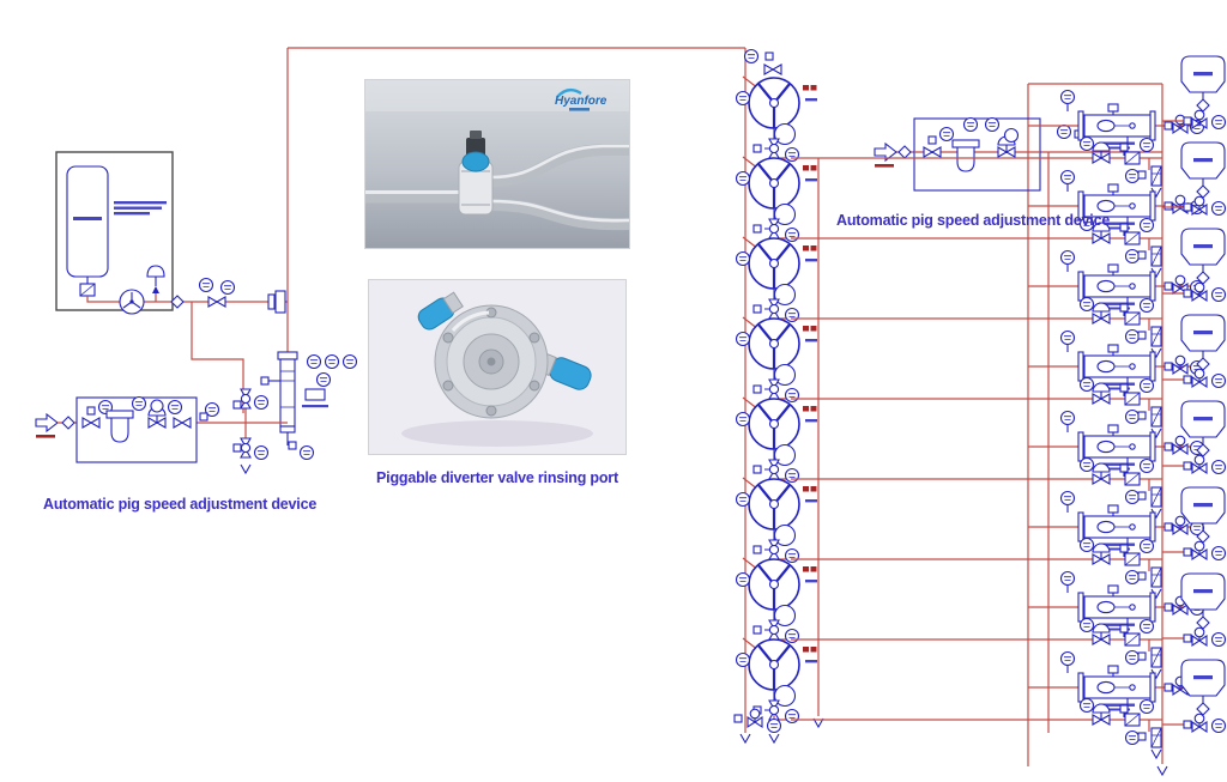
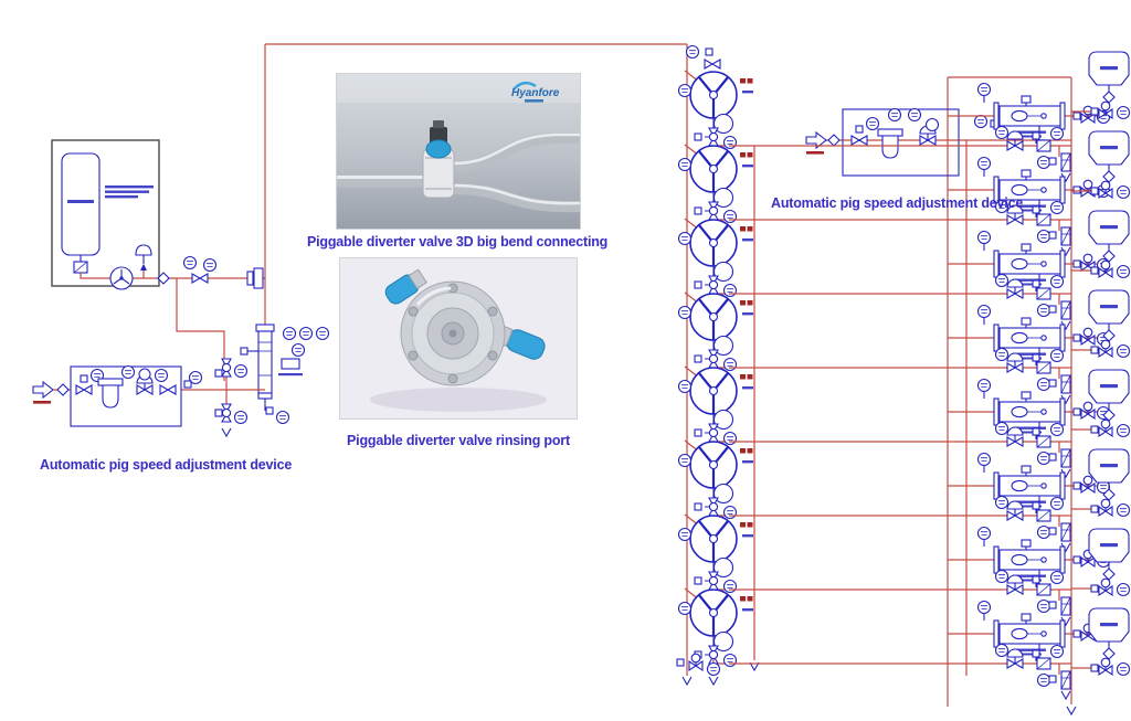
  Hyanfore
+ Piggable diverter valve 3D big bend connecting
  Piggable diverter valve rinsing port
  Automatic pig speed adjustment device
  Automatic pig speed adjustment device
